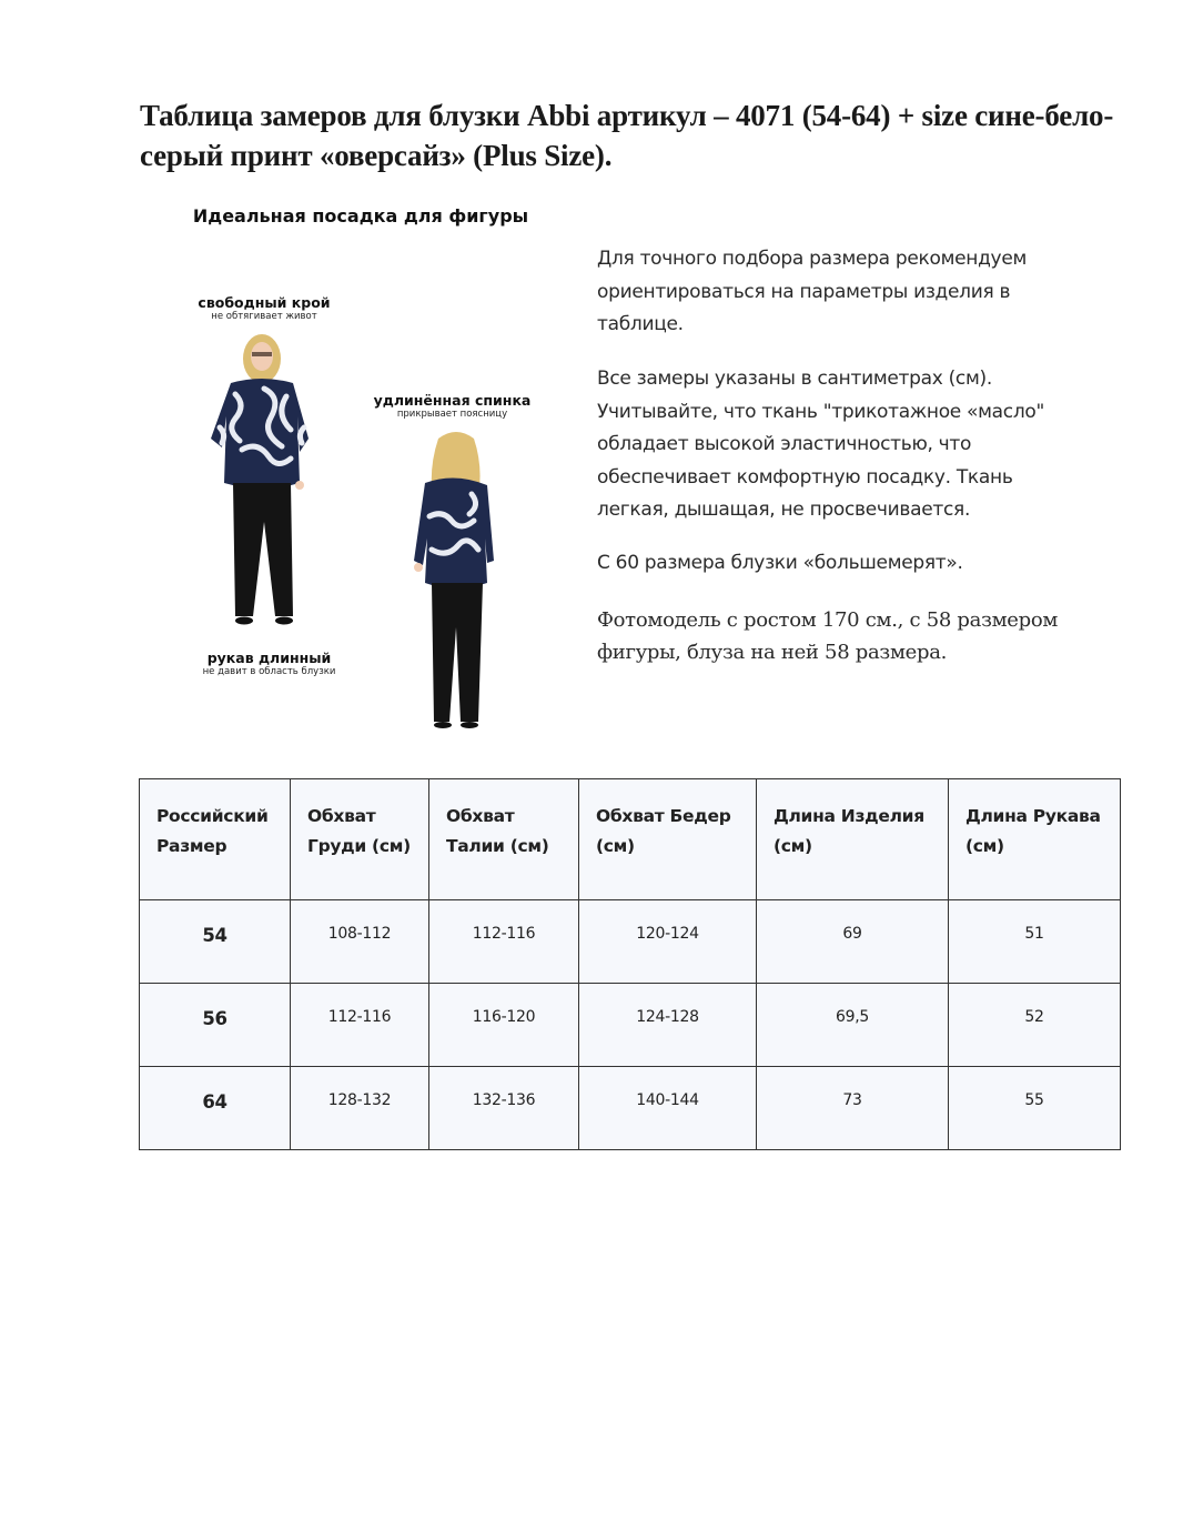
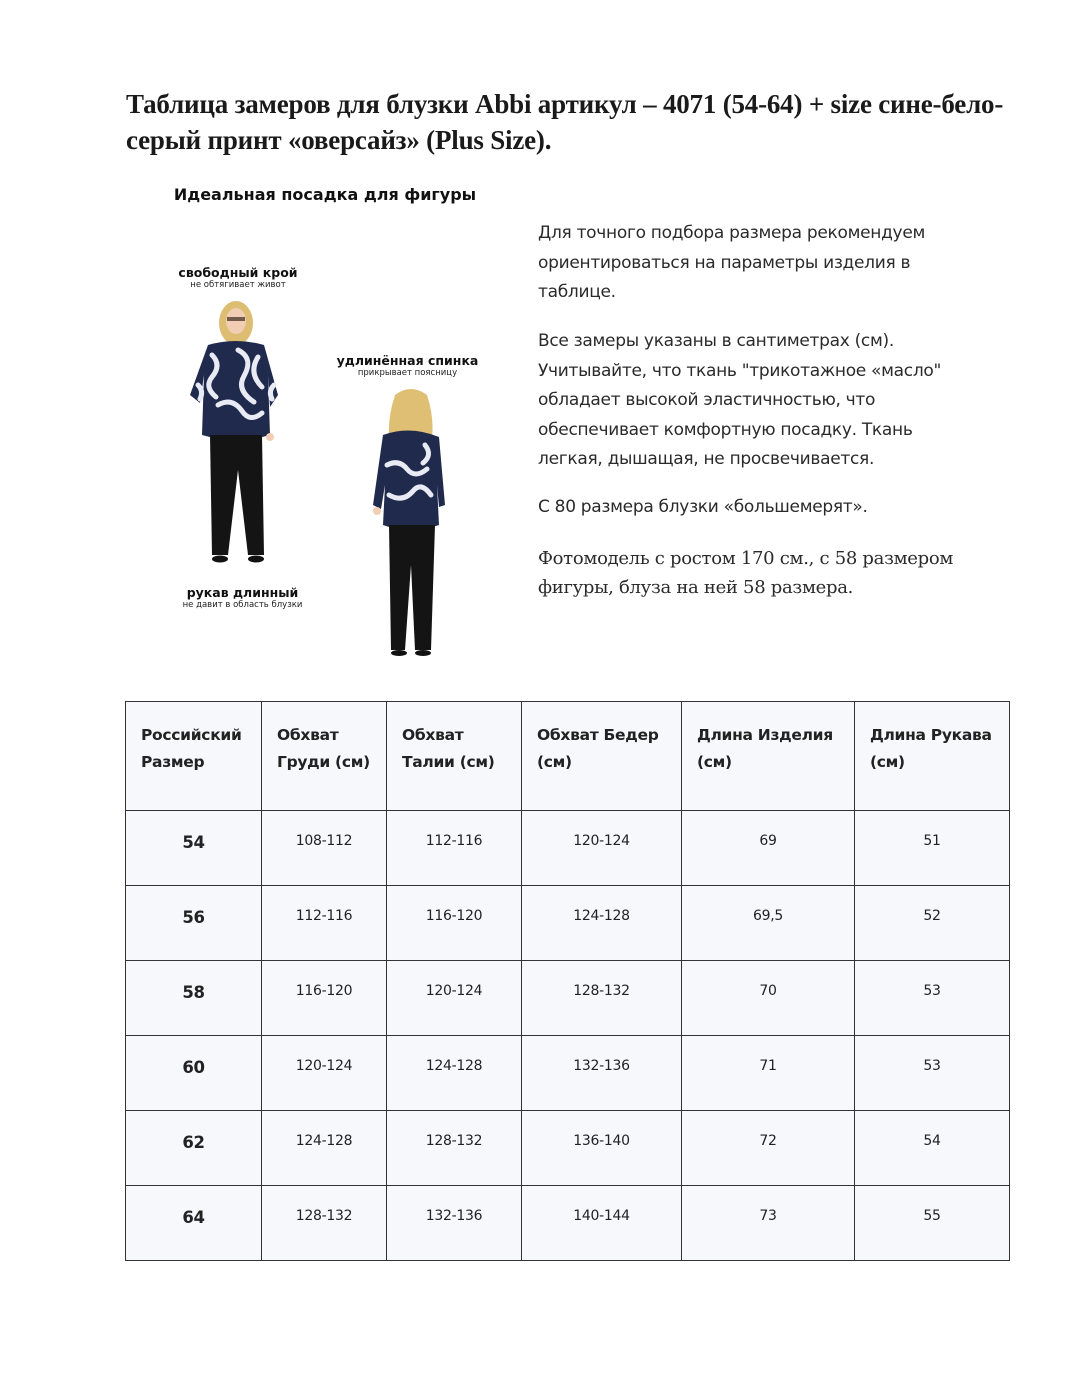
  Таблица замеров для блузки Abbi артикул – 4071 (54-64) + size сине-бело-серый принт «оверсайз» (Plus Size).
  Идеальная посадка для фигуры
  свободный крой
  не обтягивает живот
  удлинённая спинка
  прикрывает поясницу
  рукав длинный
  не давит в область блузки
  Для точного подбора размера рекомендуем ориентироваться на параметры изделия в таблице.
  Все замеры указаны в сантиметрах (см). Учитывайте, что ткань "трикотажное «масло" обладает высокой эластичностью, что обеспечивает комфортную посадку. Ткань легкая, дышащая, не просвечивается.
- С 60 размера блузки «большемерят».
+ С 80 размера блузки «большемерят».
  Фотомодель с ростом 170 см., с 58 размером фигуры, блуза на ней 58 размера.
  Российский Размер	Обхват Груди (см)	Обхват Талии (см)	Обхват Бедер (см)	Длина Изделия (см)	Длина Рукава (см)
  54	108-112	112-116	120-124	69	51
  56	112-116	116-120	124-128	69,5	52
+ 58	116-120	120-124	128-132	70	53
+ 60	120-124	124-128	132-136	71	53
+ 62	124-128	128-132	136-140	72	54
  64	128-132	132-136	140-144	73	55
